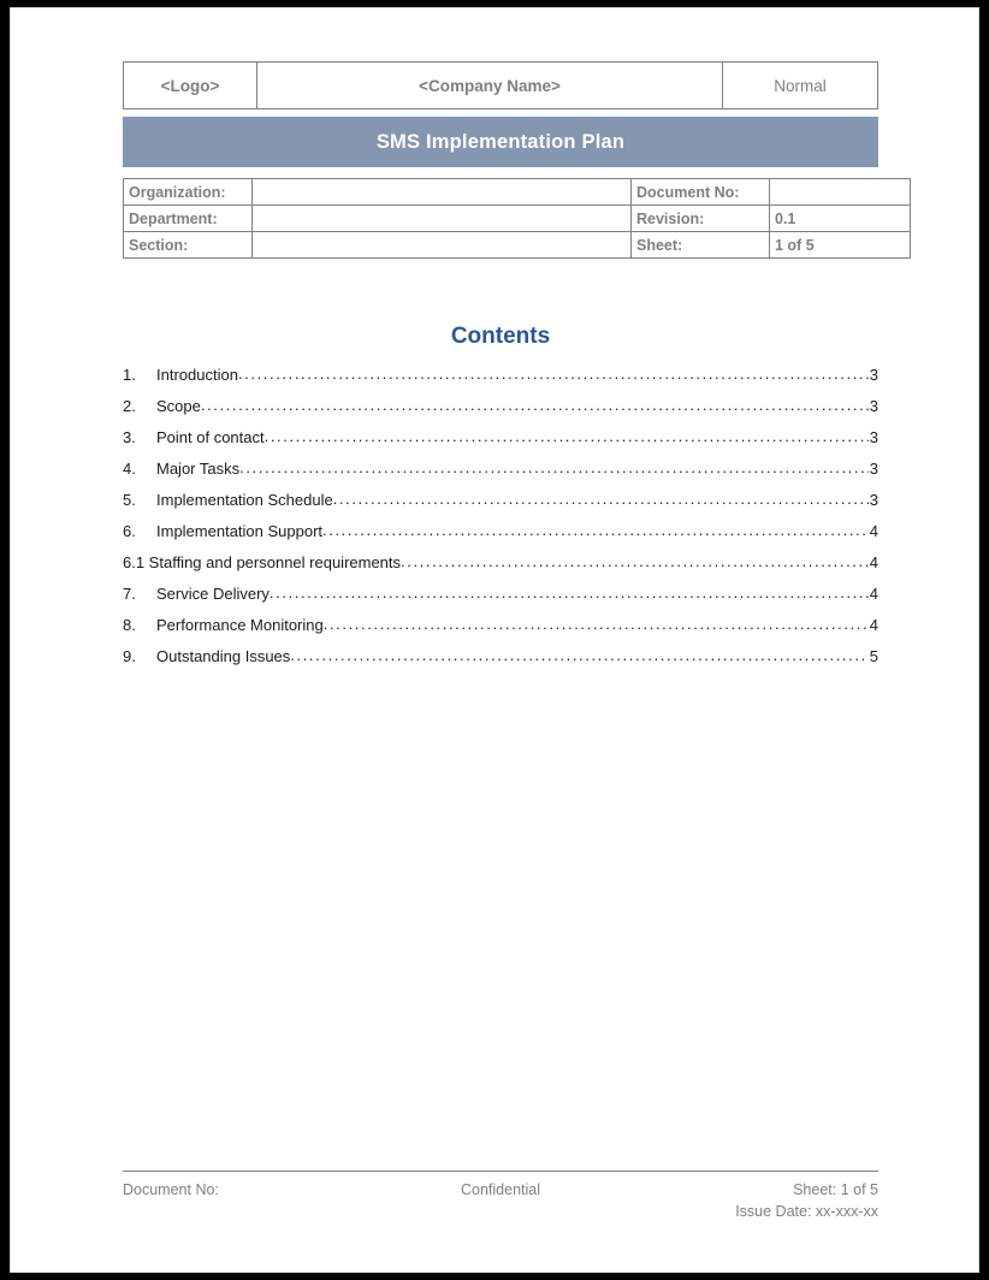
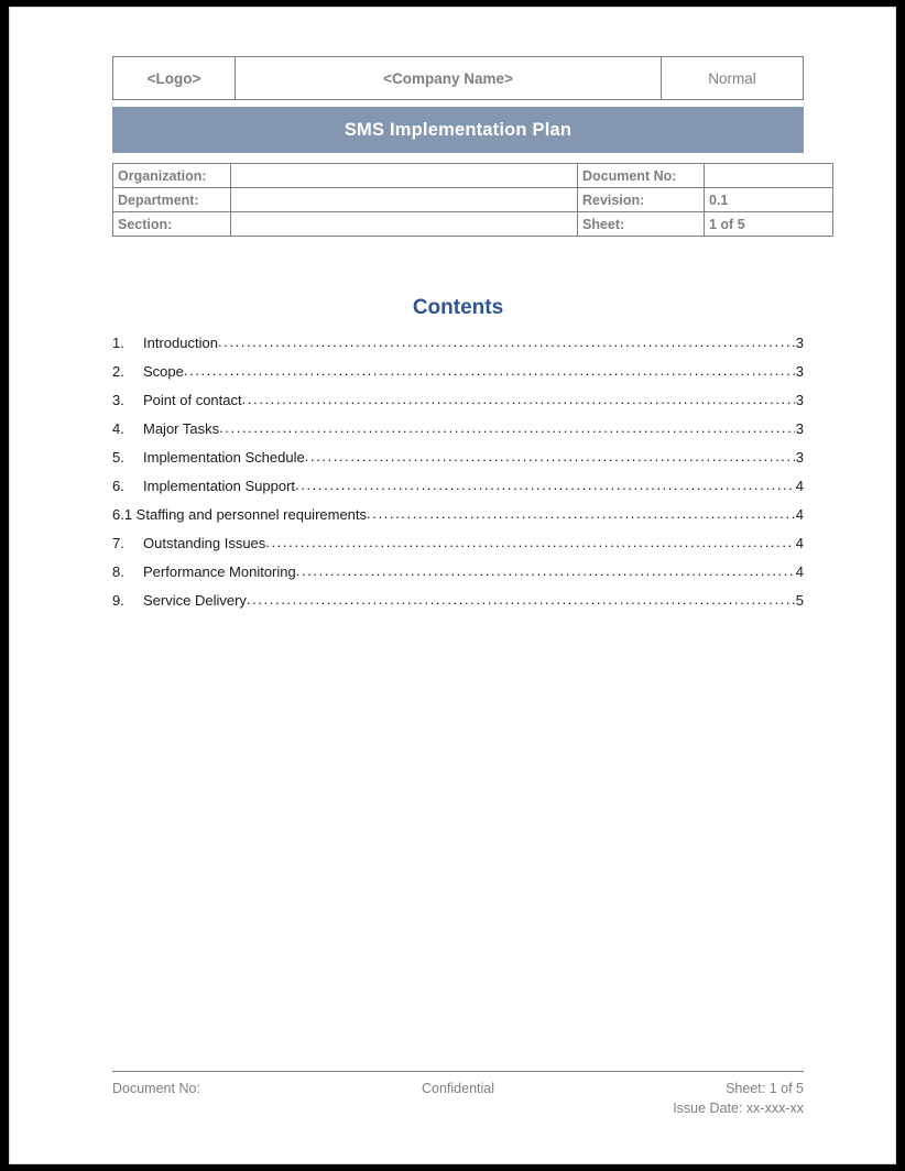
  <Logo>	<Company Name>	Normal
  SMS Implementation Plan
  Organization:		Document No:
  Department:		Revision:	0.1
  Section:		Sheet:	1 of 5
  Contents
  1.
  Introduction
  3
  2.
  Scope
  ..........................................................................................................
  3
  3.
  Point of contact
  3
  4.
  Major Tasks
  3
  5.
  Implementation Schedule
  3
  6.
  Implementation Support
  4
  6.1 Staffing and personnel requirements
  4
  7.
- Service Delivery
+ Outstanding Issues
  4
  8.
  Performance Monitoring
  4
  9.
- Outstanding Issues
+ Service Delivery
  5
  Document No:
  Confidential
  Sheet: 1 of 5
  Issue Date: xx-xxx-xx
